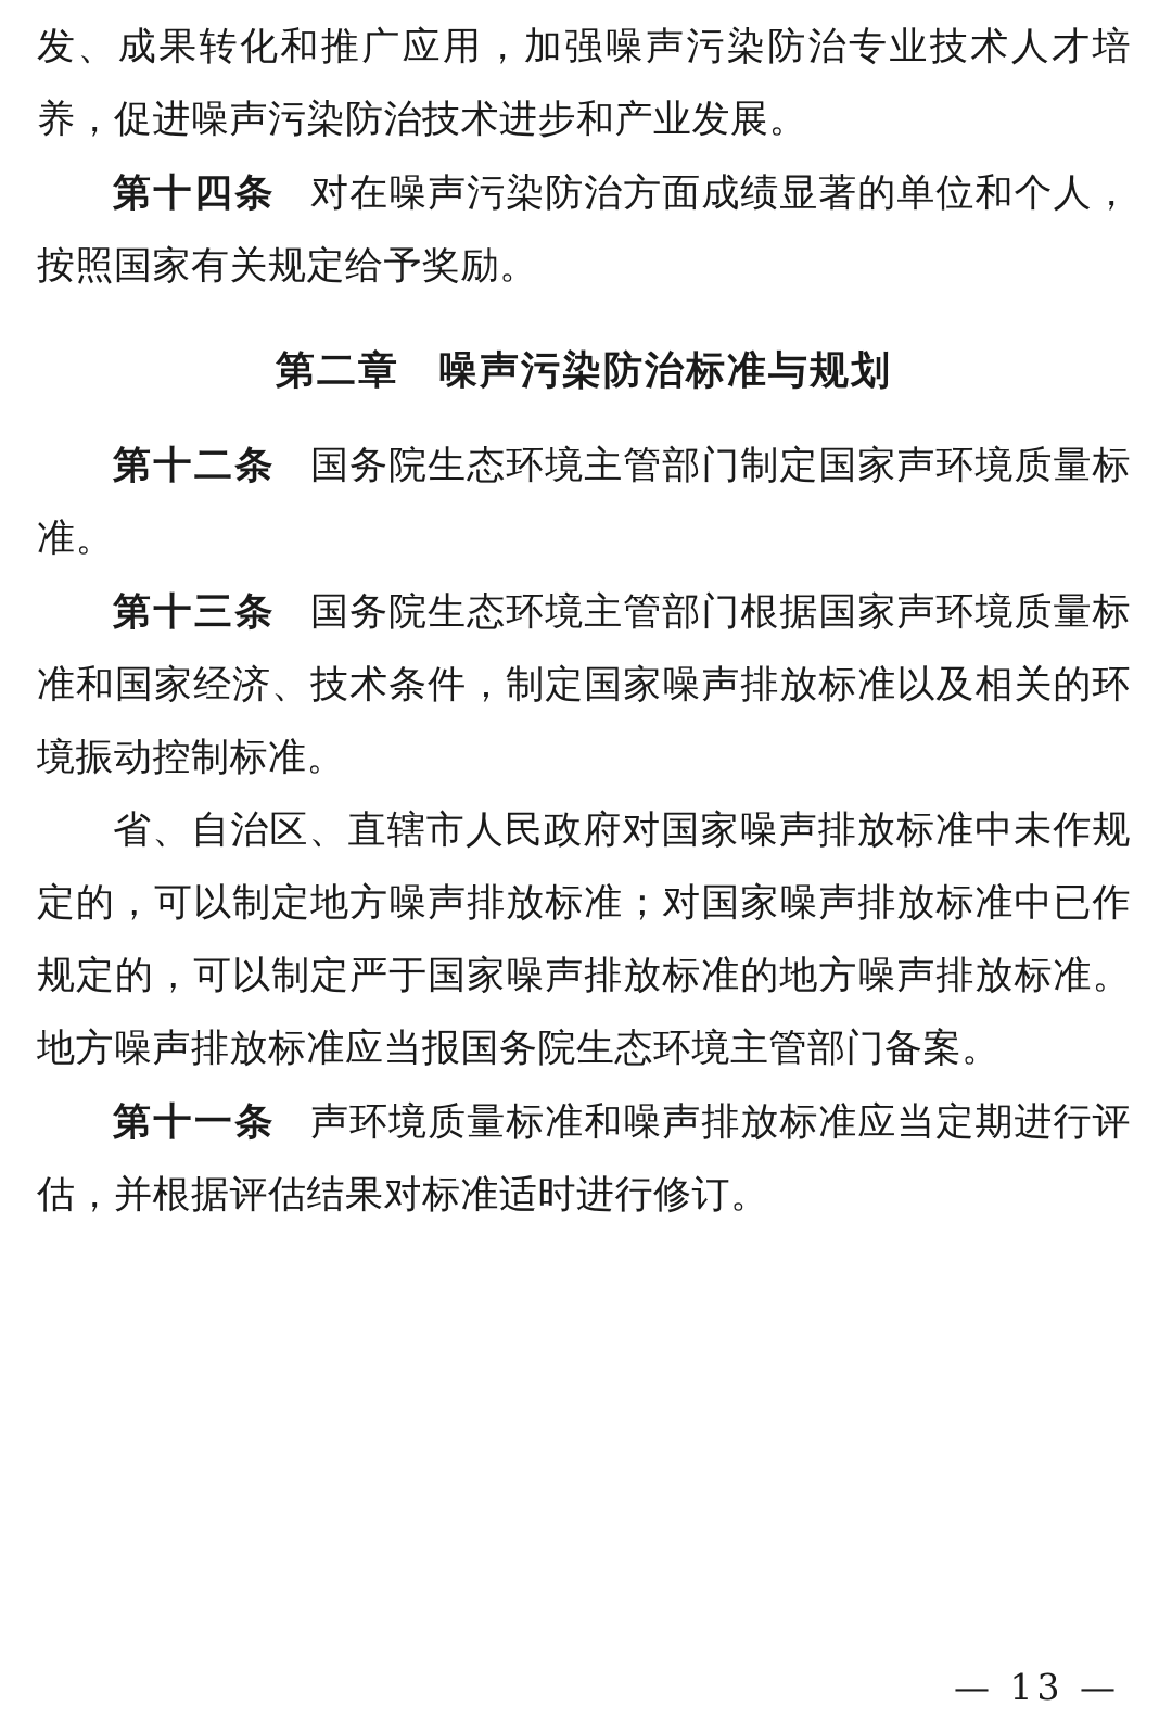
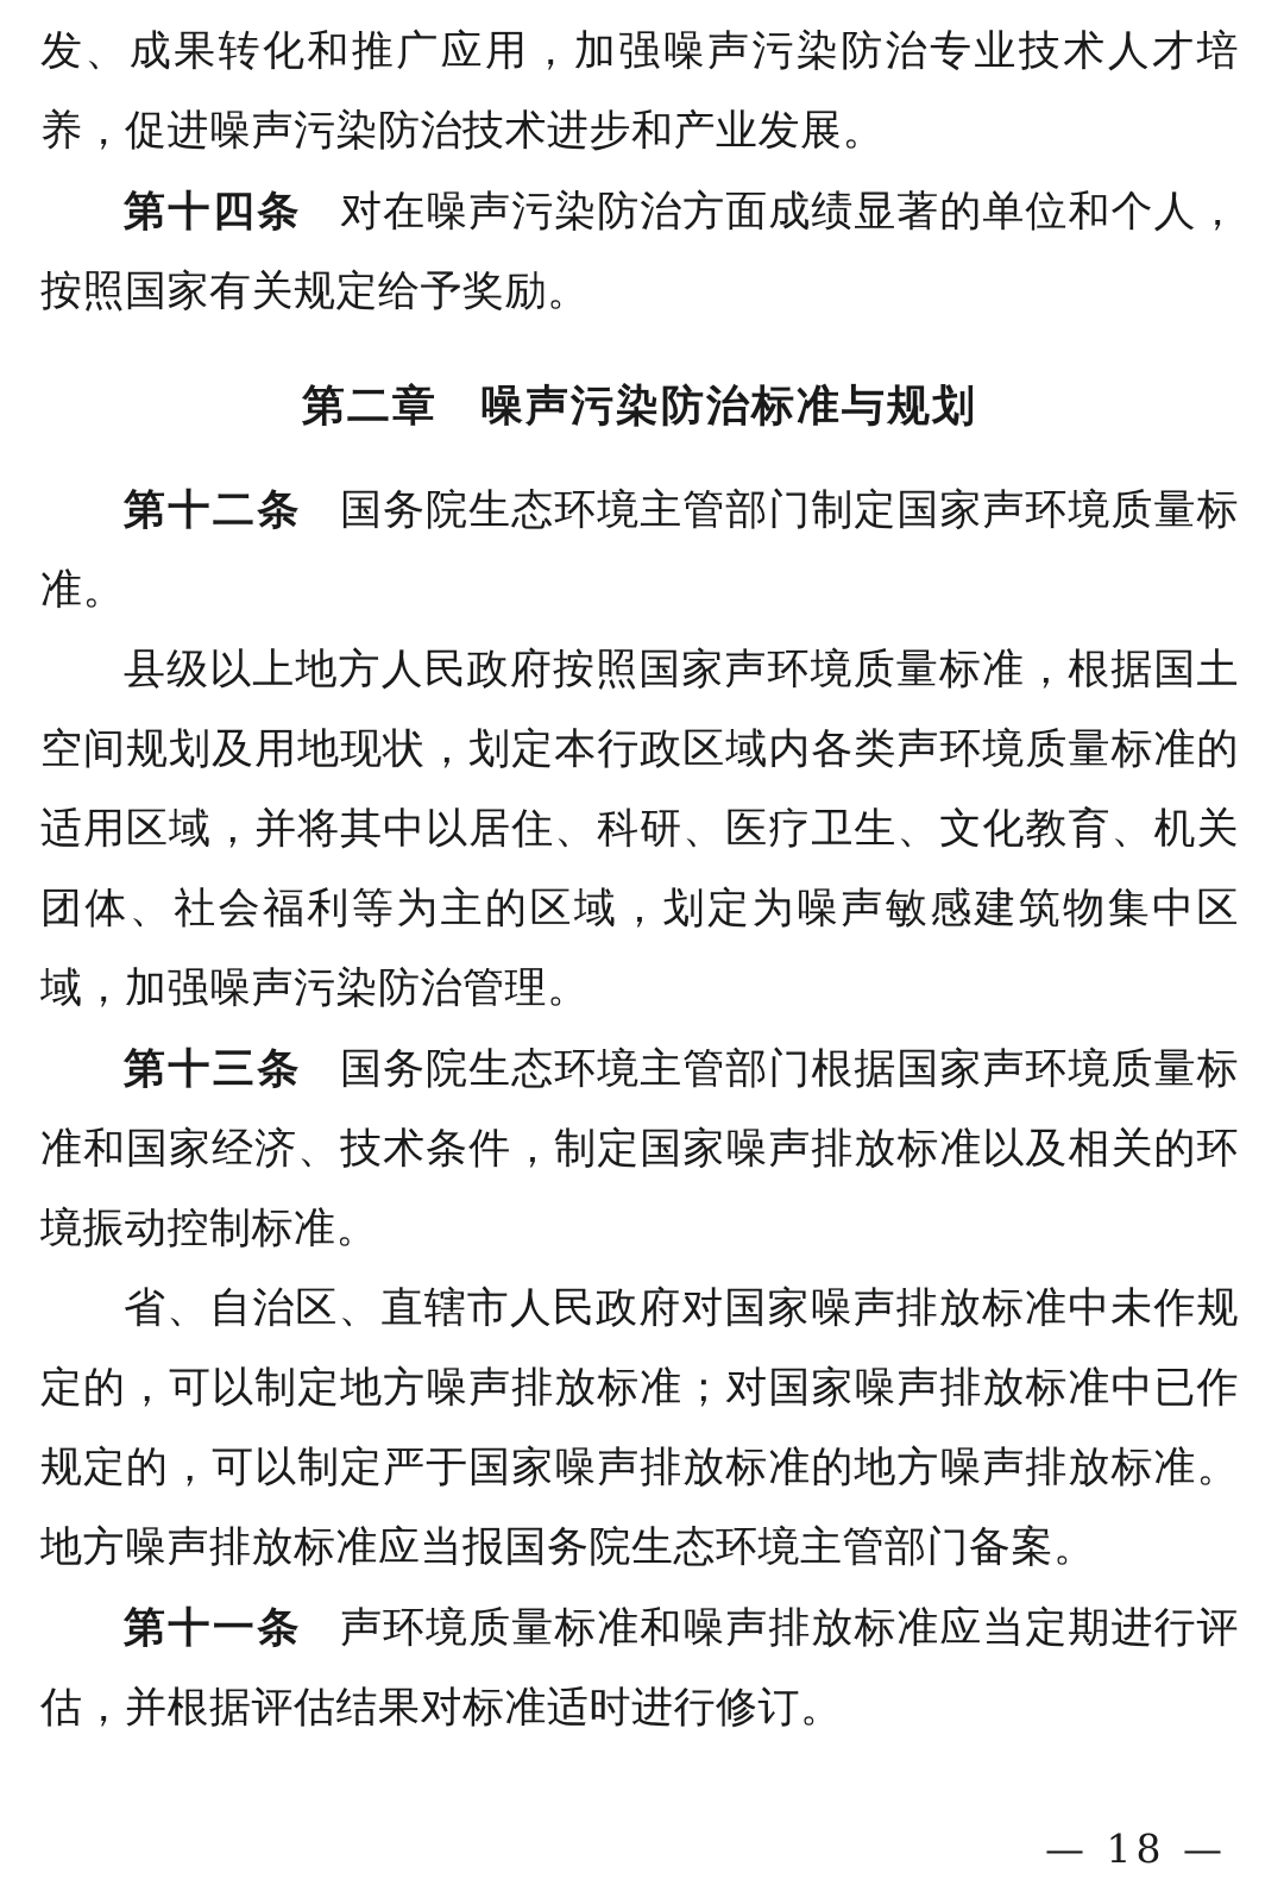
  发、成果转化和推广应用，加强噪声污染防治专业技术人才培养，促进噪声污染防治技术进步和产业发展。
  第十四条 对在噪声污染防治方面成绩显著的单位和个人，按照国家有关规定给予奖励。
  第二章 噪声污染防治标准与规划
  第十二条 国务院生态环境主管部门制定国家声环境质量标准。
+ 县级以上地方人民政府按照国家声环境质量标准，根据国土空间规划及用地现状，划定本行政区域内各类声环境质量标准的适用区域，并将其中以居住、科研、医疗卫生、文化教育、机关团体、社会福利等为主的区域，划定为噪声敏感建筑物集中区域，加强噪声污染防治管理。
  第十三条 国务院生态环境主管部门根据国家声环境质量标准和国家经济、技术条件，制定国家噪声排放标准以及相关的环境振动控制标准。
  省、自治区、直辖市人民政府对国家噪声排放标准中未作规定的，可以制定地方噪声排放标准；对国家噪声排放标准中已作规定的，可以制定严于国家噪声排放标准的地方噪声排放标准。地方噪声排放标准应当报国务院生态环境主管部门备案。
  第十一条 声环境质量标准和噪声排放标准应当定期进行评估，并根据评估结果对标准适时进行修订。
- — 13 —
+ — 18 —
